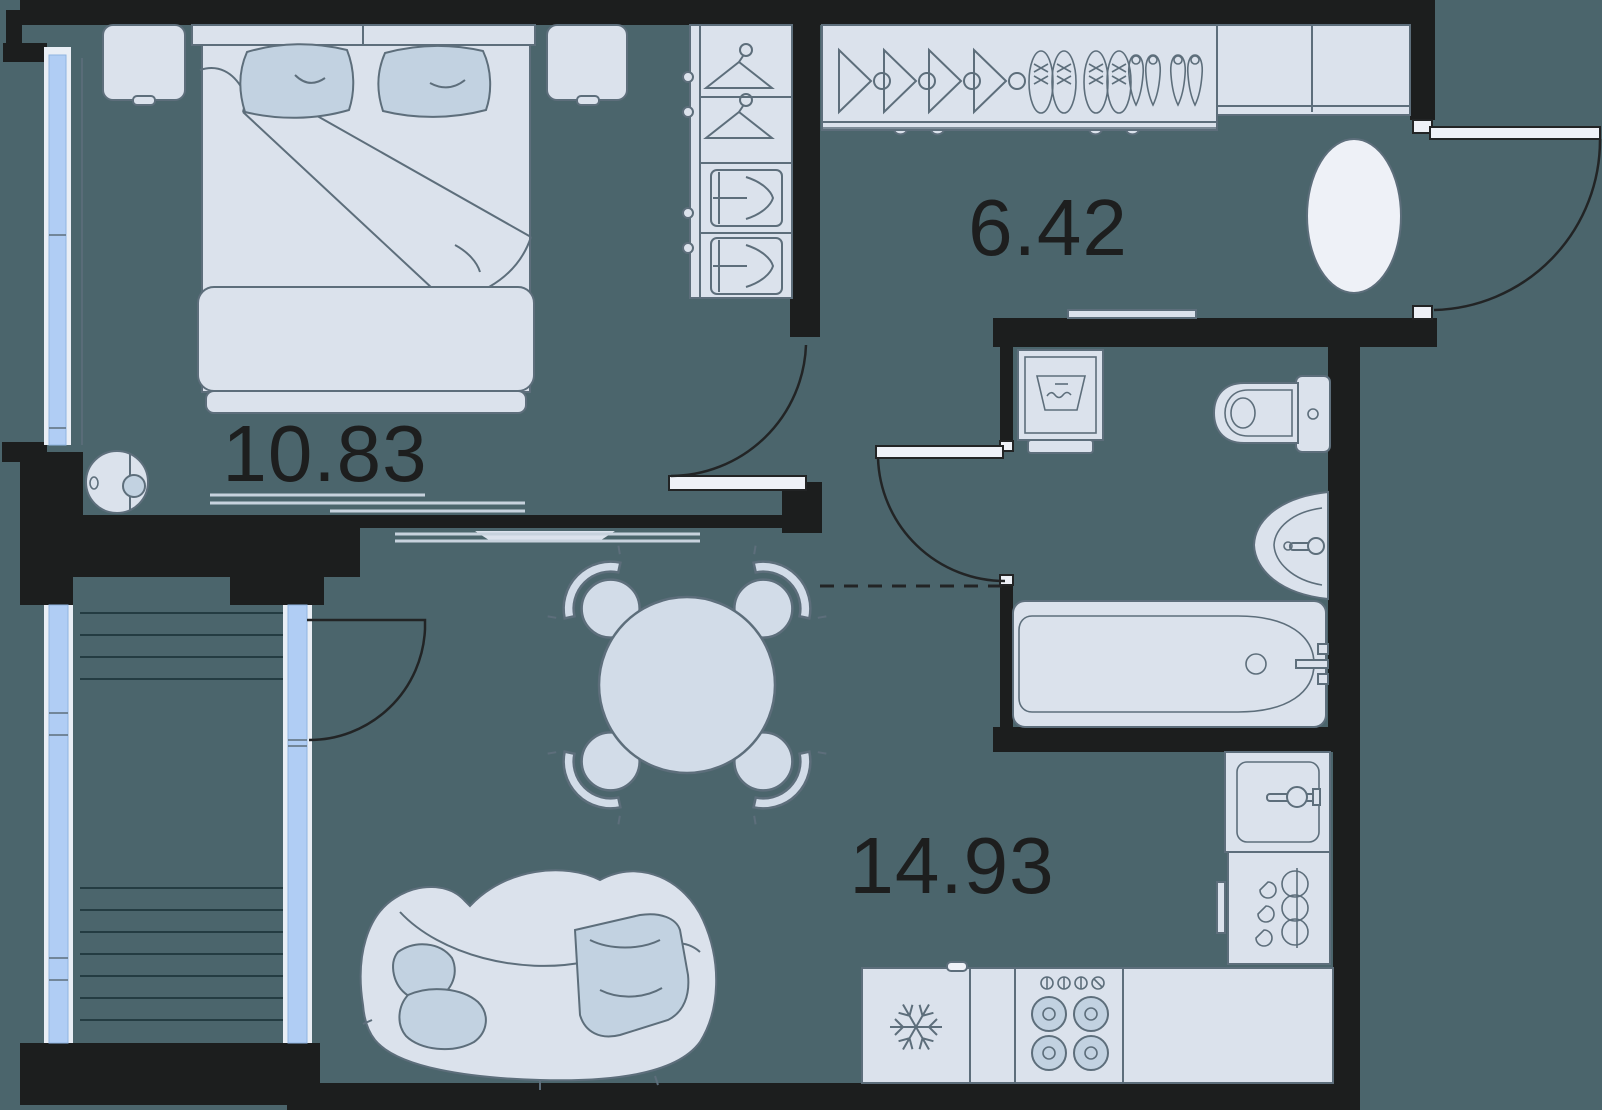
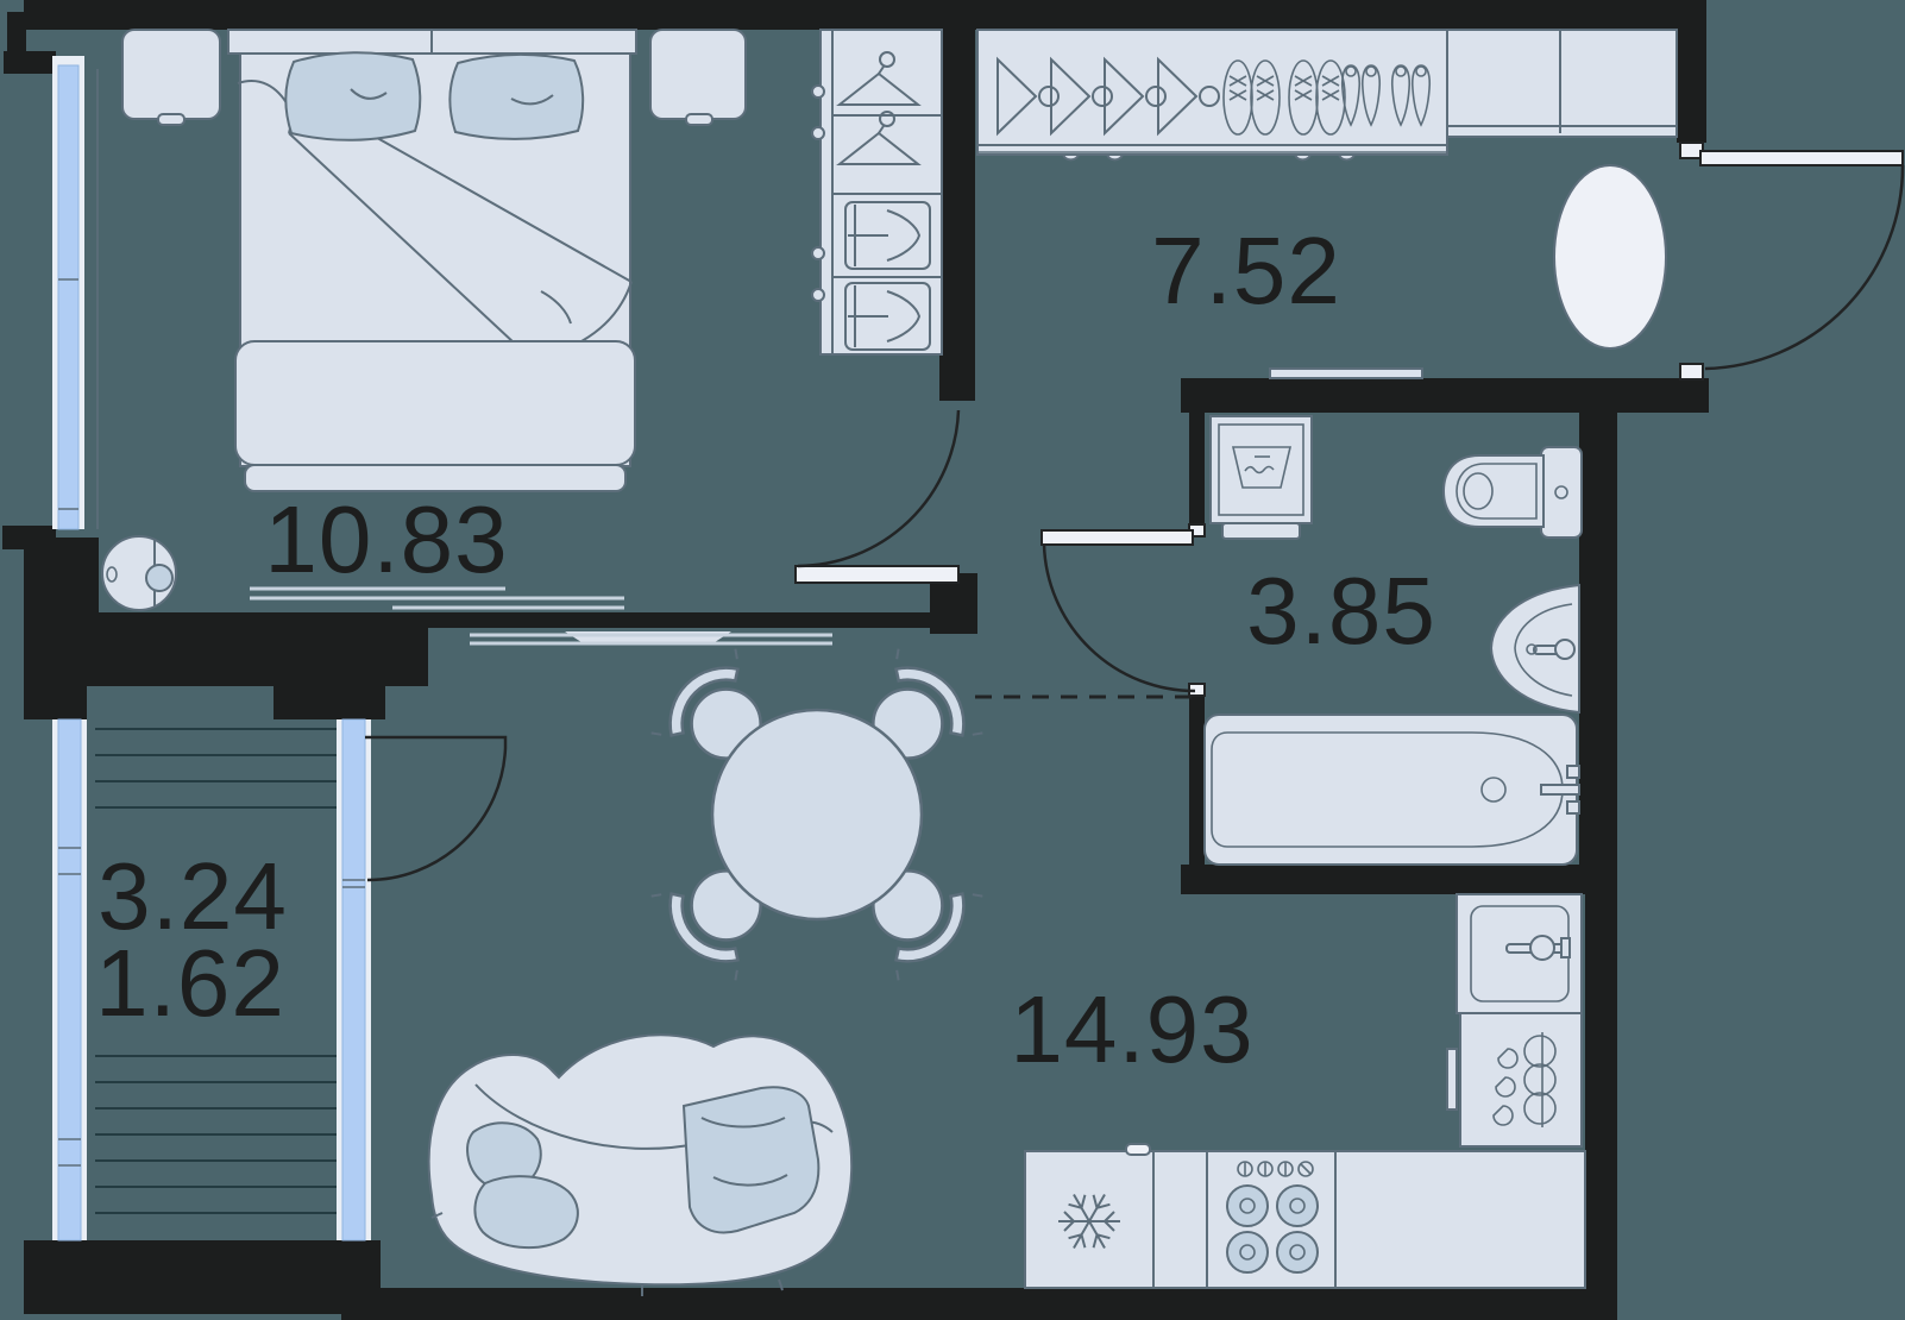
  10.83
- 6.42
+ 7.52
+ 3.85
  14.93
+ 3.24
+ 1.62
